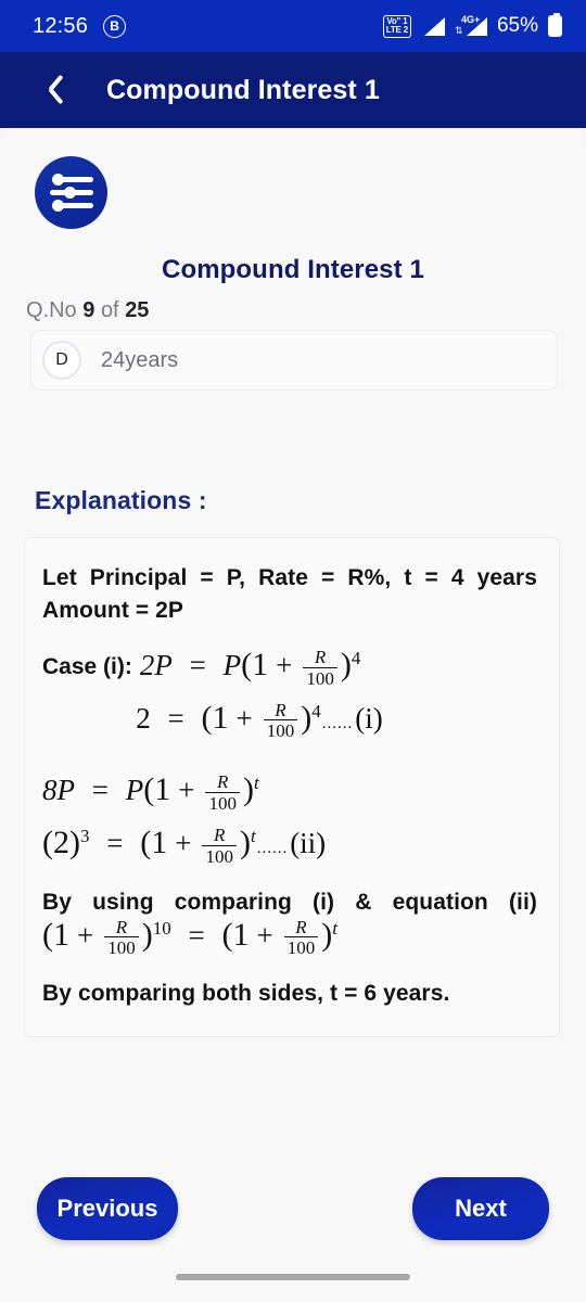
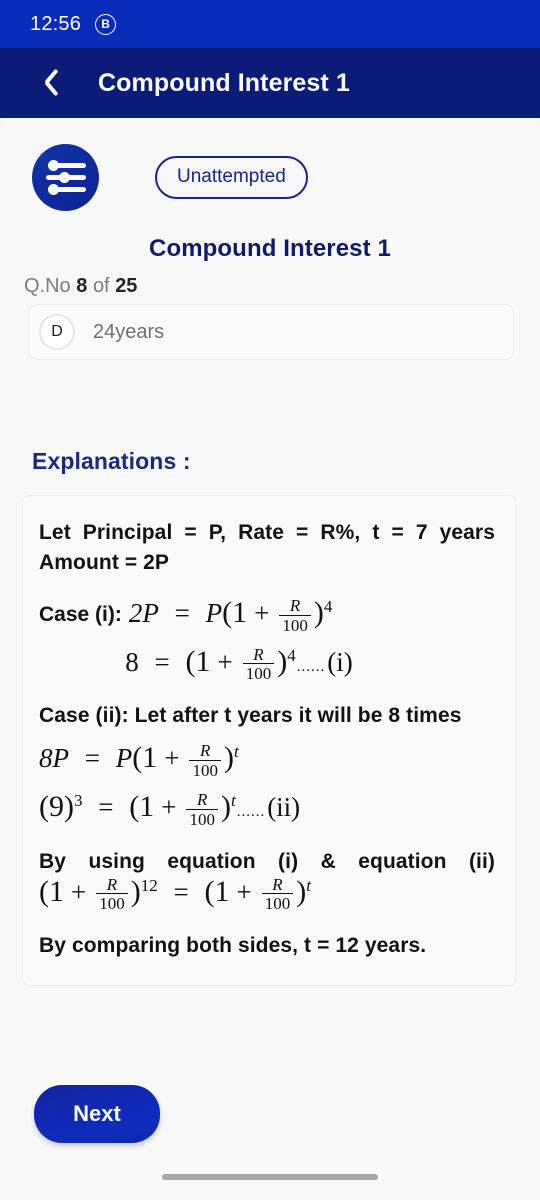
  12:56
  B
- Vo" 1
- LTE 2
- ⇅
- 4G+
- 65%
  Compound Interest 1
+ Unattempted
  Compound Interest 1
- Q.No 9 of 25
+ Q.No 8 of 25
  D
  24years
  Explanations :
- Let Principal = P, Rate = R%, t = 4 years
+ Let Principal = P, Rate = R%, t = 7 years
  Amount = 2P
  Case (i):
  2P = P(1 +
  R
  100
  )4
- 2 = (1 +
+ 8 = (1 +
  R
  100
  )4...... (i)
+ Case (ii): Let after t years it will be 8 times
  8P = P(1 +
  R
  100
  )t
- (2)3 = (1 +
+ (9)3 = (1 +
  R
  100
  )t...... (ii)
- By using comparing (i) & equation (ii)
+ By using equation (i) & equation (ii)
  (1 +
  R
  100
- )10 = (1 +
+ )12 = (1 +
  R
  100
  )t
- By comparing both sides, t = 6 years.
+ By comparing both sides, t = 12 years.
- Previous
  Next
